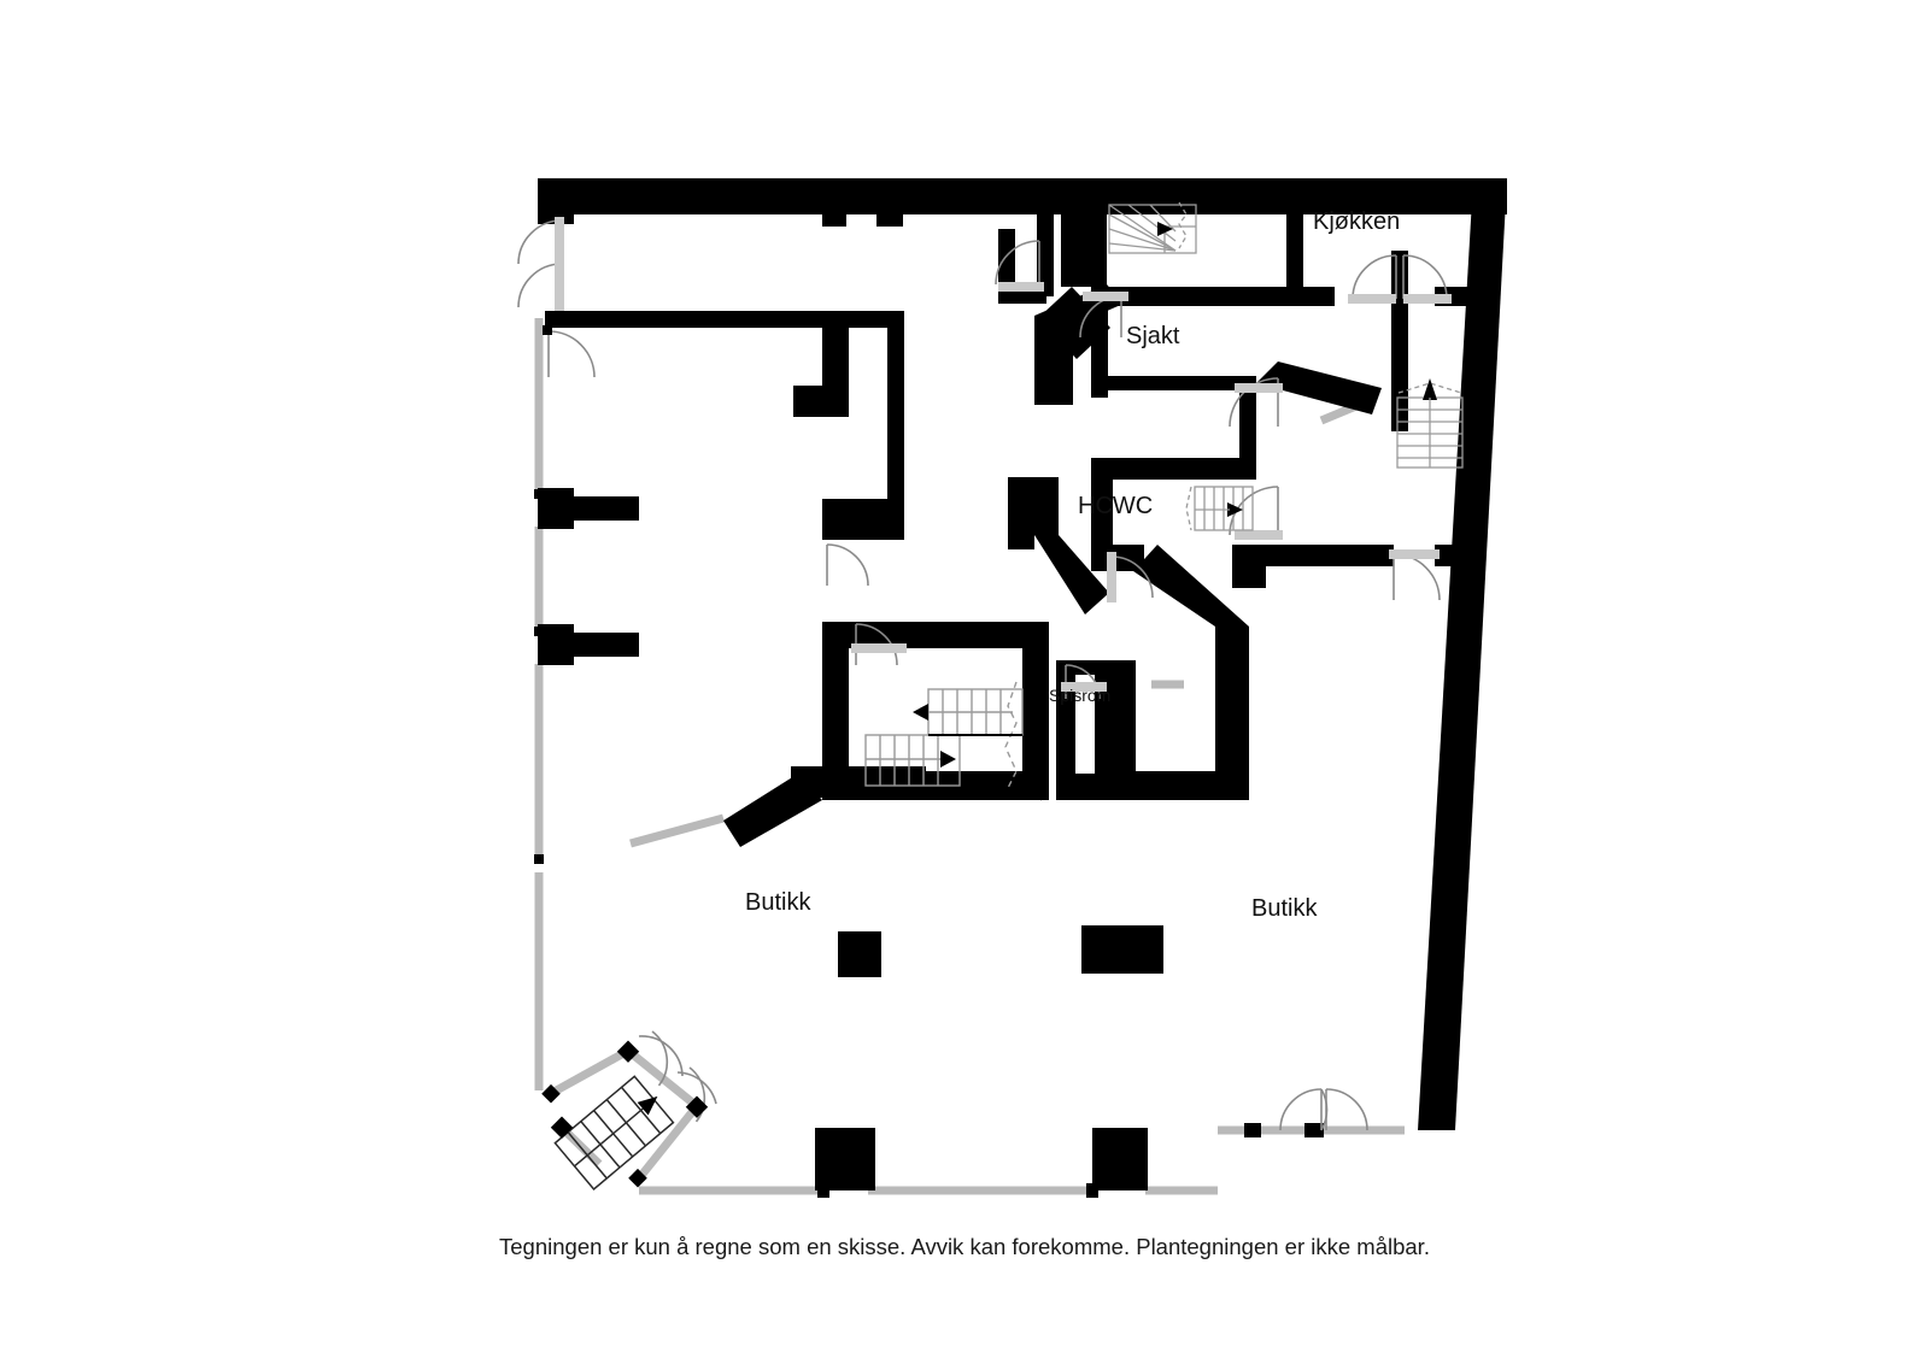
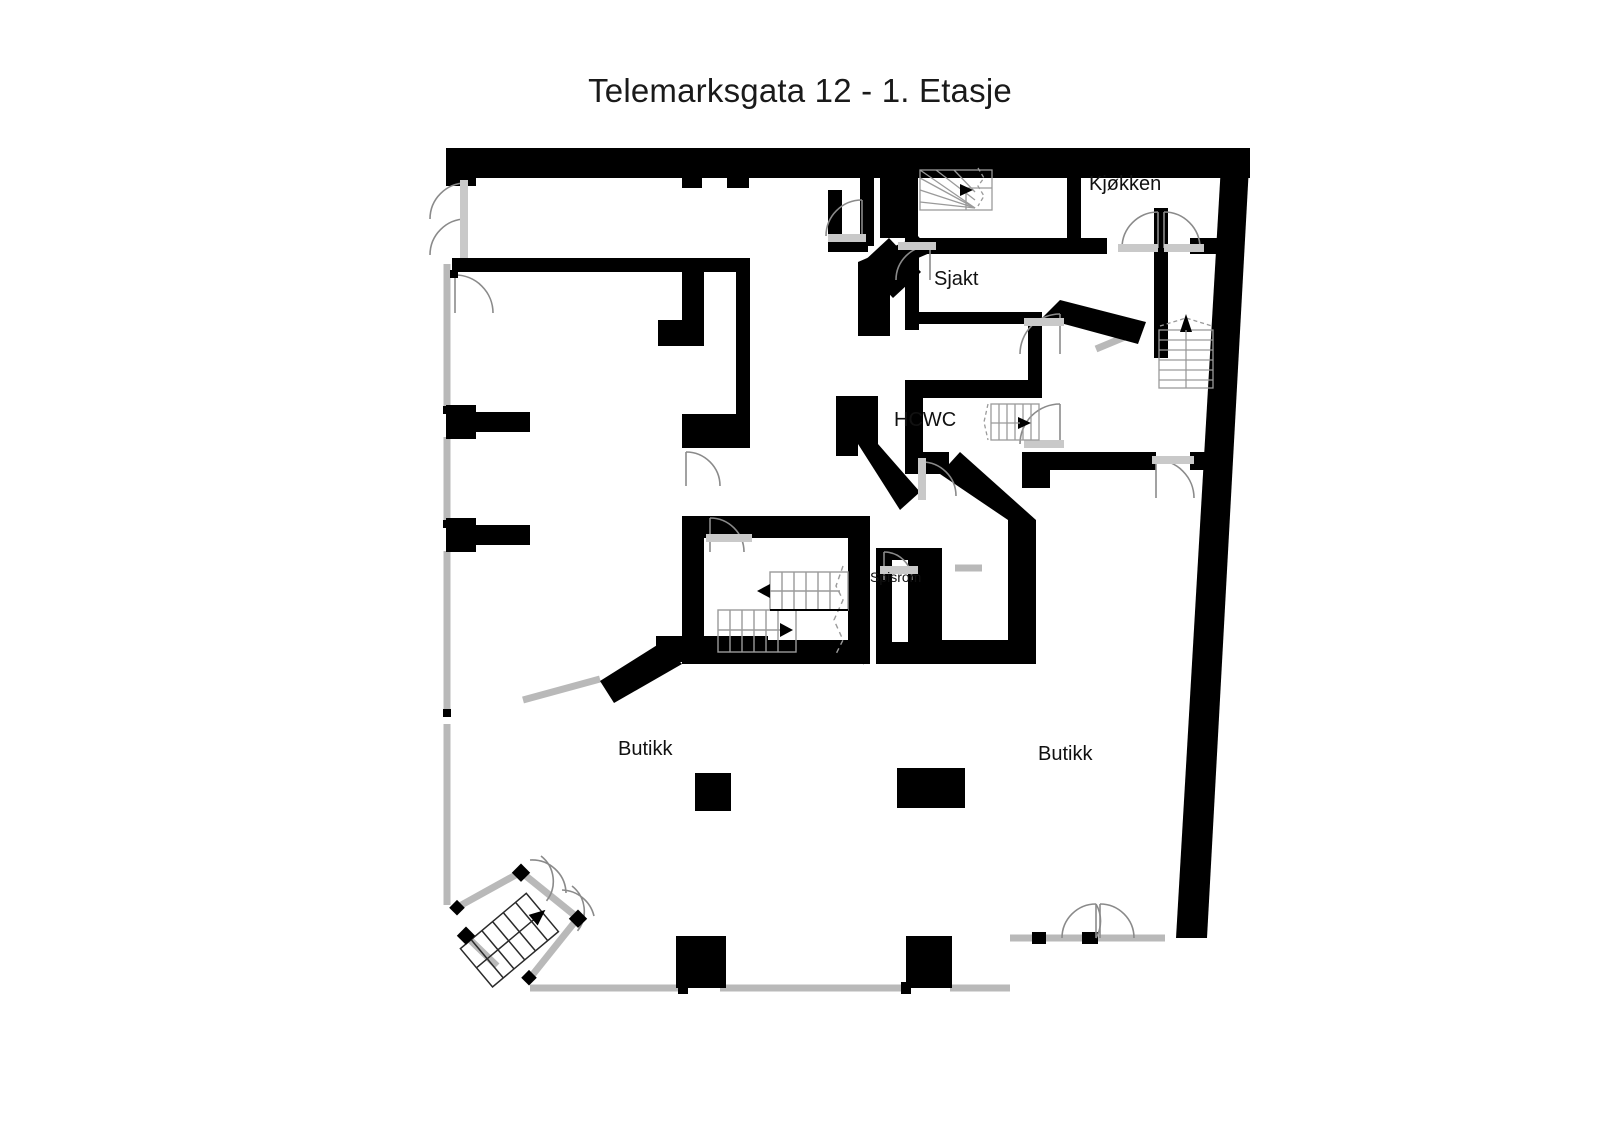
+ Telemarksgata 12 - 1. Etasje
  Kjøkken
  Sjakt
  HCWC
  Spisrom
  Butikk
  Butikk
- Tegningen er kun å regne som en skisse. Avvik kan forekomme. Plantegningen er ikke målbar.
